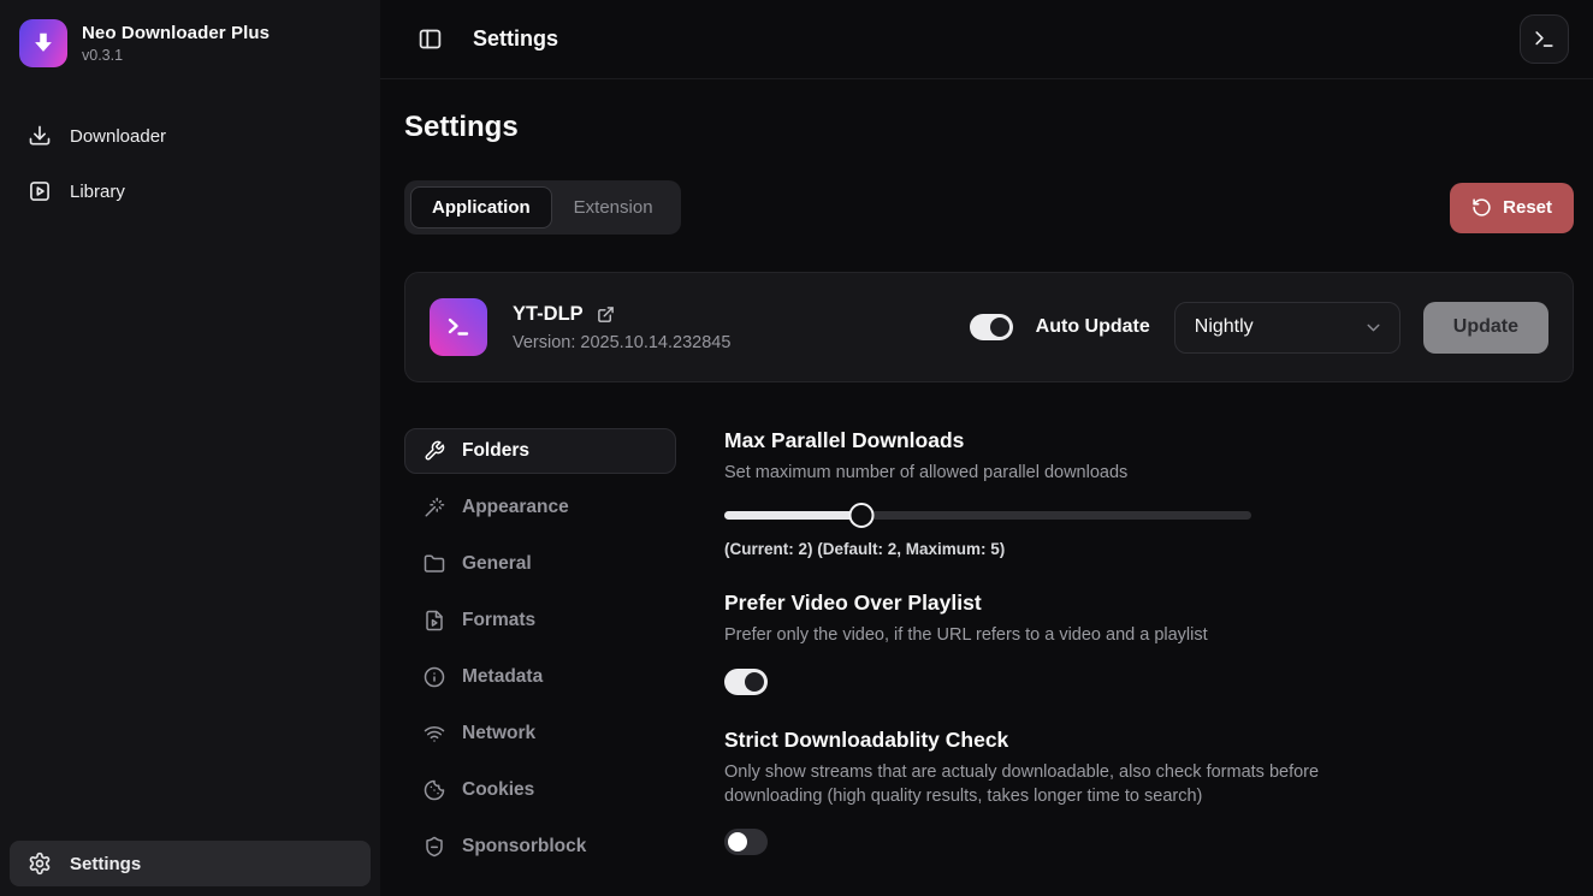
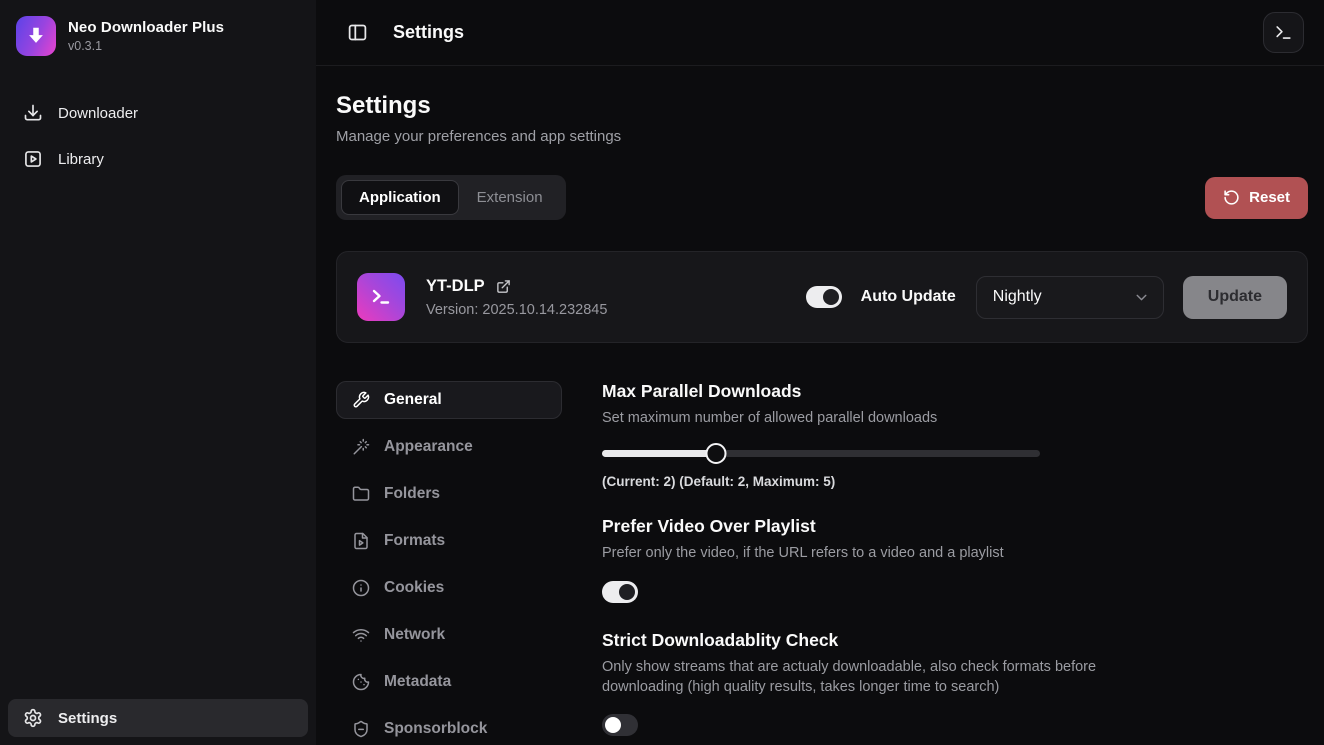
  Neo Downloader Plus
  v0.3.1
  Downloader
  Library
  Settings
  Settings
  Settings
+ Manage your preferences and app settings
  Application
  Extension
  Reset
  YT-DLP
  Version: 2025.10.14.232845
  Auto Update
  Nightly
  Update
- Folders
+ General
  Appearance
- General
+ Folders
  Formats
- Metadata
+ Cookies
  Network
- Cookies
+ Metadata
  Sponsorblock
  Max Parallel Downloads
  Set maximum number of allowed parallel downloads
  (Current: 2) (Default: 2, Maximum: 5)
  Prefer Video Over Playlist
  Prefer only the video, if the URL refers to a video and a playlist
  Strict Downloadablity Check
  Only show streams that are actualy downloadable, also check formats before downloading (high quality results, takes longer time to search)
